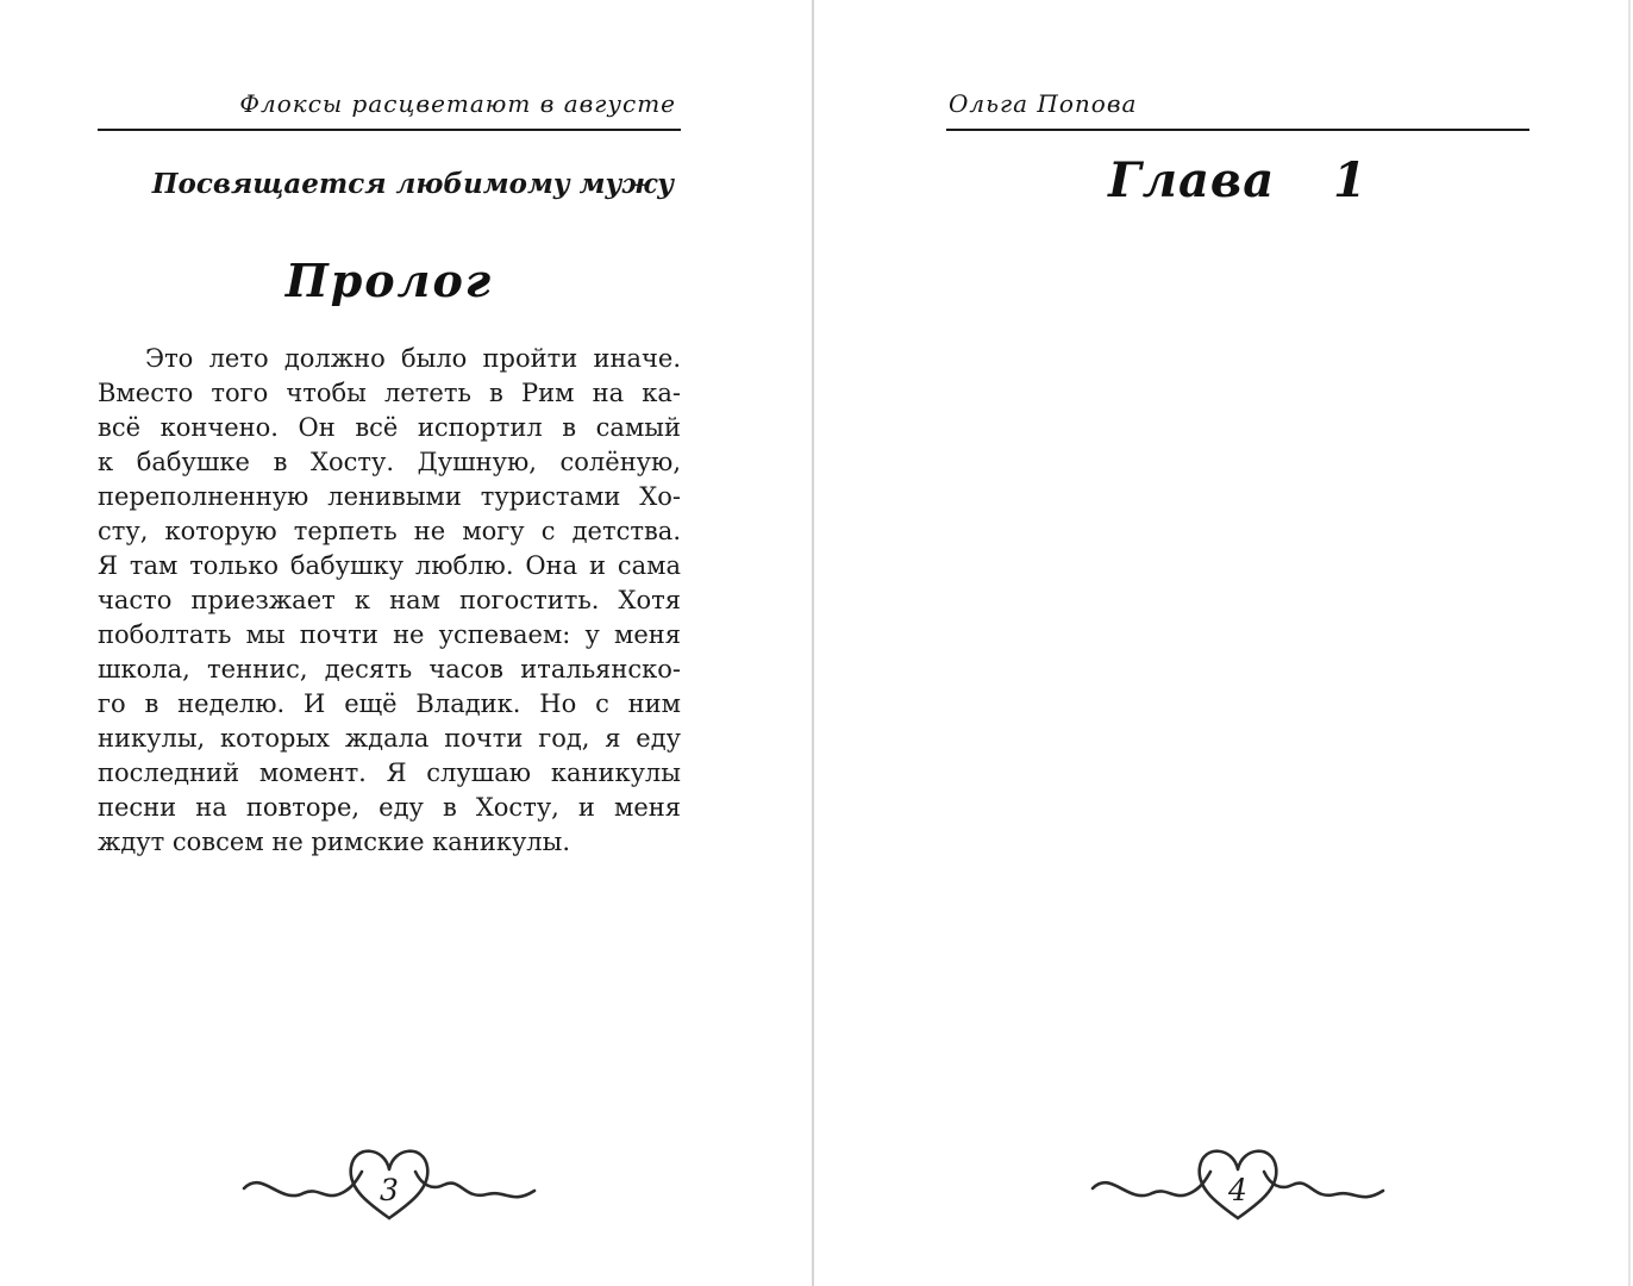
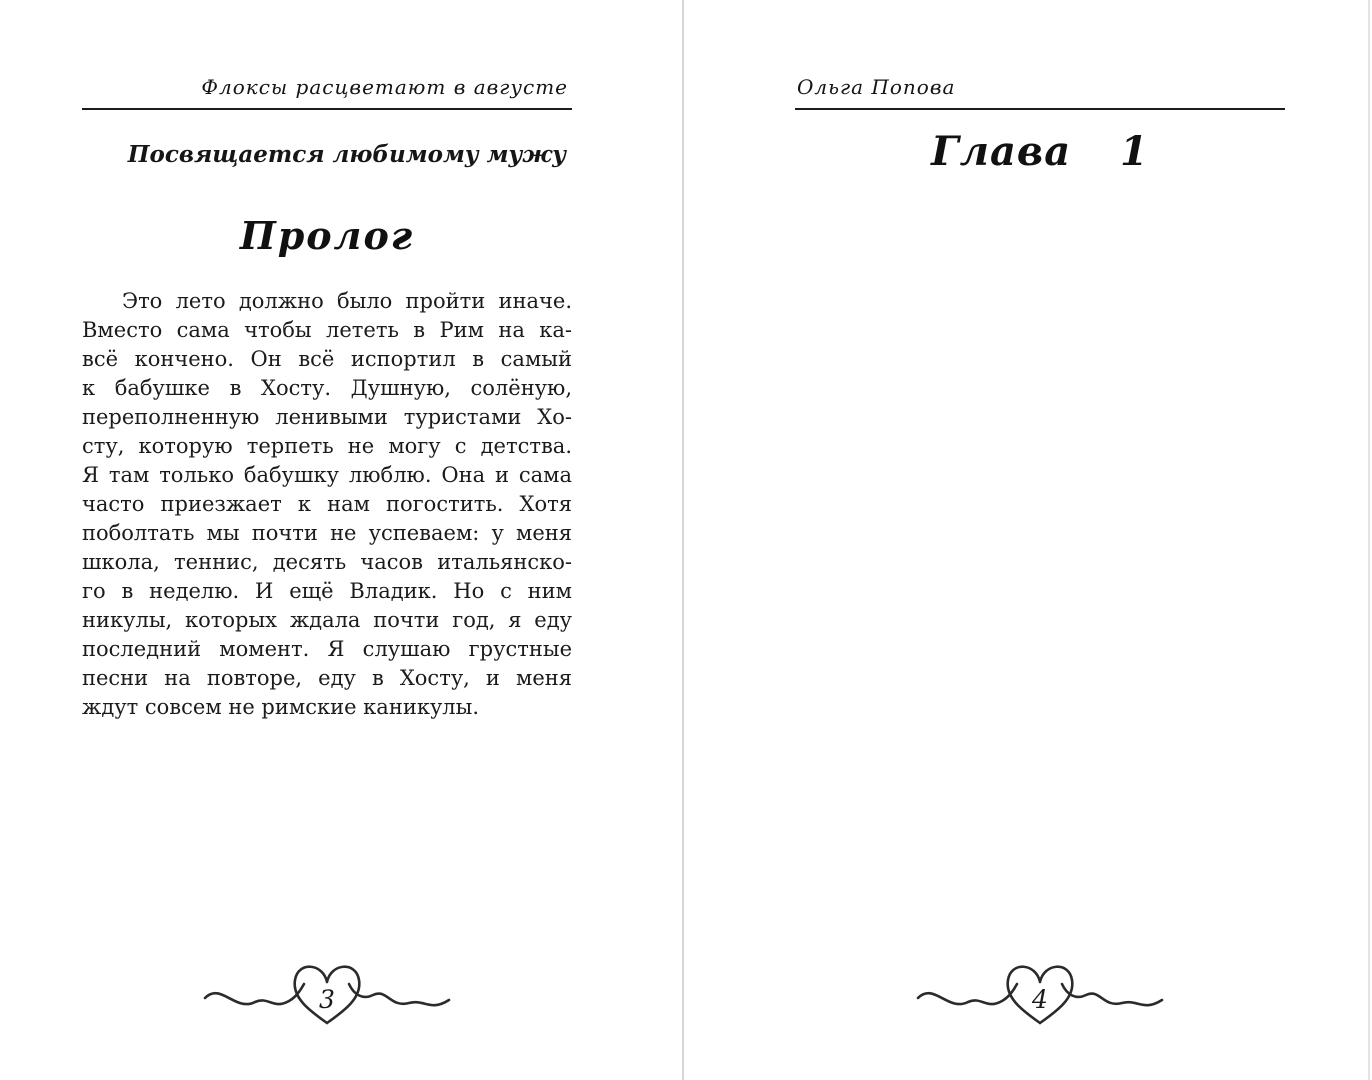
  Флоксы расцветают в августе
  Посвящается любимому мужу
  Пролог
  Это лето должно было пройти иначе.
- Вместо того чтобы лететь в Рим на ка-
+ Вместо сама чтобы лететь в Рим на ка-
  всё кончено. Он всё испортил в самый
  к бабушке в Хосту. Душную, солёную,
  переполненную ленивыми туристами Хо-
  сту, которую терпеть не могу с детства.
  Я там только бабушку люблю. Она и сама
  часто приезжает к нам погостить. Хотя
  поболтать мы почти не успеваем: у меня
  школа, теннис, десять часов итальянско-
  го в неделю. И ещё Владик. Но с ним
  никулы, которых ждала почти год, я еду
- последний момент. Я слушаю каникулы
+ последний момент. Я слушаю грустные
  песни на повторе, еду в Хосту, и меня
  ждут совсем не римские каникулы.
  3
  Ольга Попова
  Глава 1
  4
